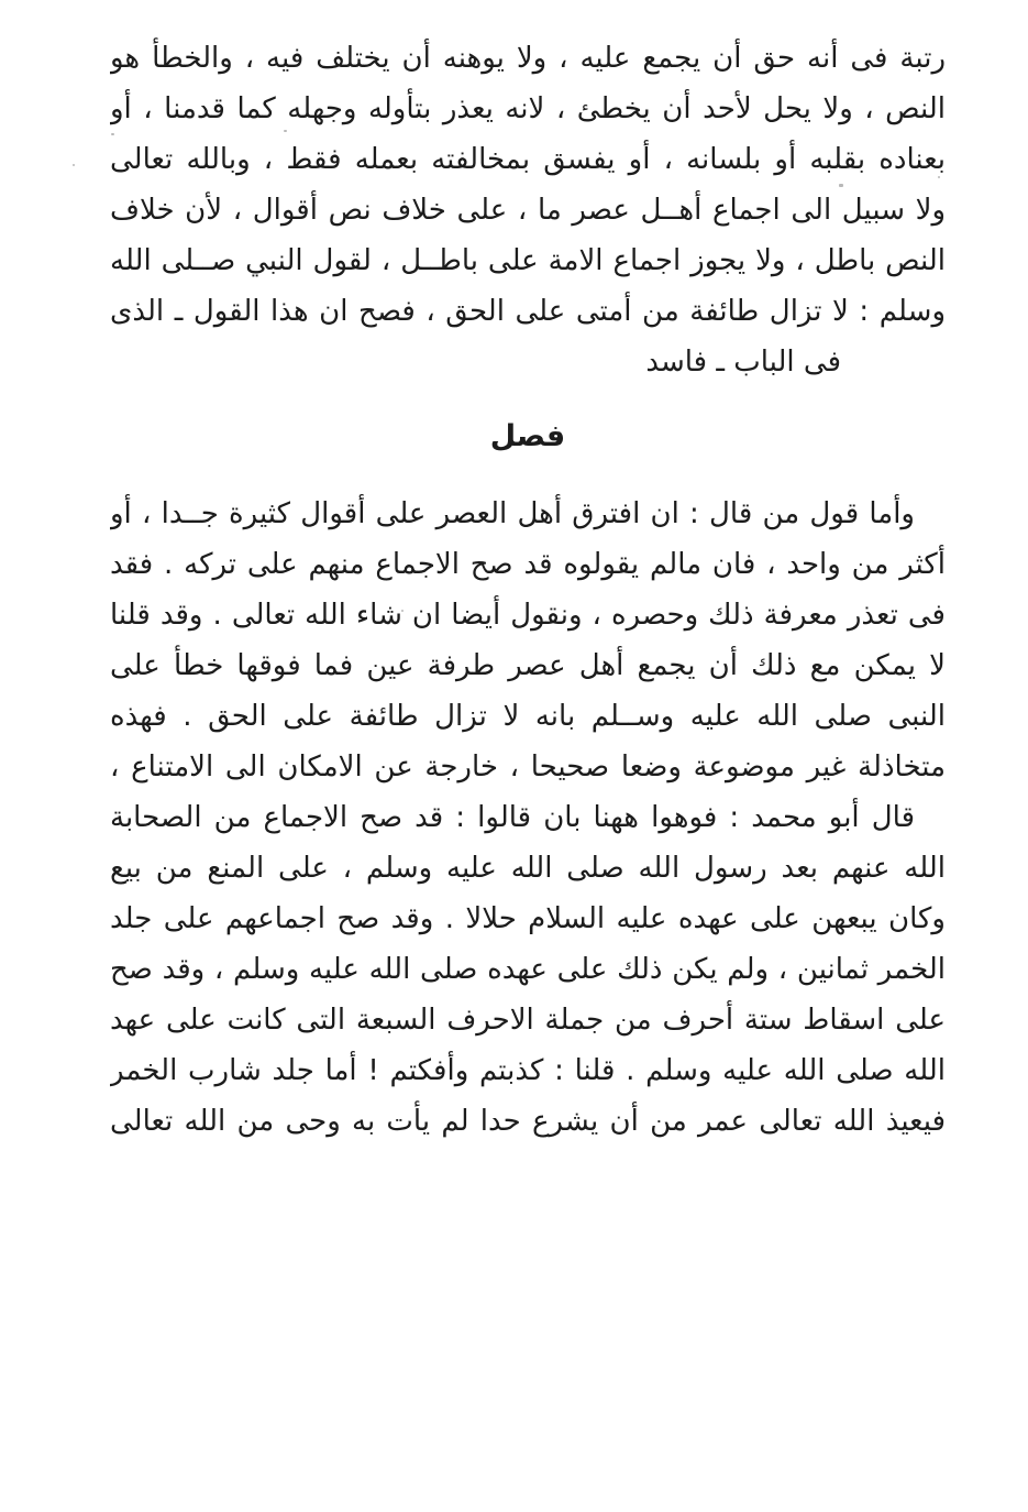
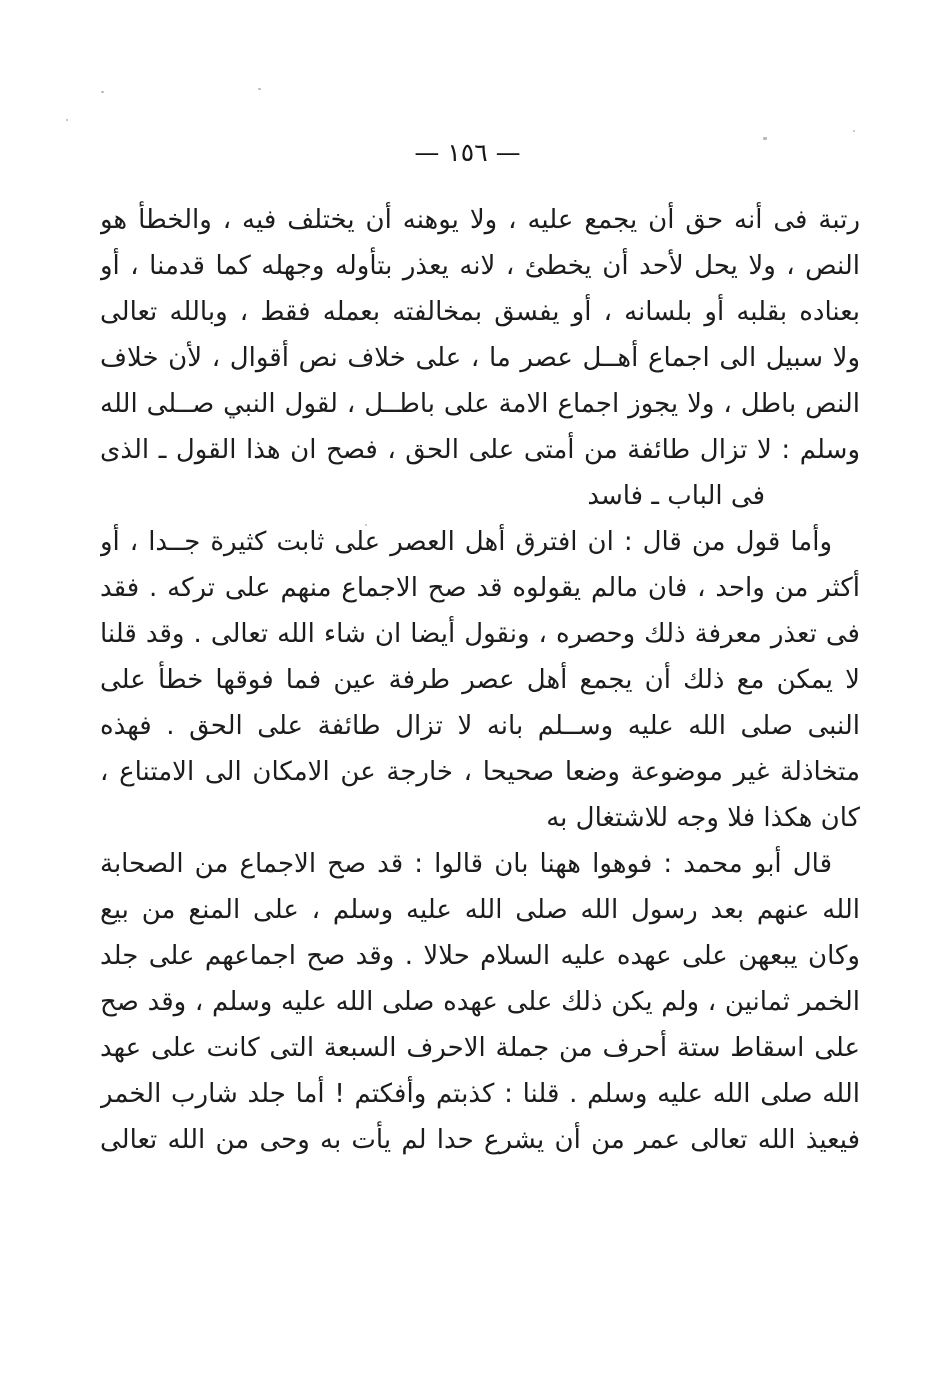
+ — ١٥٦ —
  رتبة فى أنه حق أن يجمع عليه ، ولا يوهنه أن يختلف فيه ، والخطأ هو
  النص ، ولا يحل لأحد أن يخطئ ، لانه يعذر بتأوله وجهله كما قدمنا ، أو
  بعناده بقلبه أو بلسانه ، أو يفسق بمخالفته بعمله فقط ، وبالله تعالى
  ولا سبيل الى اجماع أهــل عصر ما ، على خلاف نص أقوال ، لأن خلاف
  النص باطل ، ولا يجوز اجماع الامة على باطــل ، لقول النبي صــلى الله
  وسلم : لا تزال طائفة من أمتى على الحق ، فصح ان هذا القول ـ الذى
  فى الباب ـ فاسد
- فصل
- وأما قول من قال : ان افترق أهل العصر على أقوال كثيرة جــدا ، أو
+ وأما قول من قال : ان افترق أهل العصر على ثابت كثيرة جــدا ، أو
  أكثر من واحد ، فان مالم يقولوه قد صح الاجماع منهم على تركه . فقد
  فى تعذر معرفة ذلك وحصره ، ونقول أيضا ان شاء الله تعالى . وقد قلنا
  لا يمكن مع ذلك أن يجمع أهل عصر طرفة عين فما فوقها خطأ على
  النبى صلى الله عليه وســلم بانه لا تزال طائفة على الحق . فهذه
  متخاذلة غير موضوعة وضعا صحيحا ، خارجة عن الامكان الى الامتناع ،
+ كان هكذا فلا وجه للاشتغال به
  قال أبو محمد : فوهوا ههنا بان قالوا : قد صح الاجماع من الصحابة
  الله عنهم بعد رسول الله صلى الله عليه وسلم ، على المنع من بيع
  وكان يبعهن على عهده عليه السلام حلالا . وقد صح اجماعهم على جلد
  الخمر ثمانين ، ولم يكن ذلك على عهده صلى الله عليه وسلم ، وقد صح
  على اسقاط ستة أحرف من جملة الاحرف السبعة التى كانت على عهد
  الله صلى الله عليه وسلم . قلنا : كذبتم وأفكتم ! أما جلد شارب الخمر
  فيعيذ الله تعالى عمر من أن يشرع حدا لم يأت به وحى من الله تعالى
